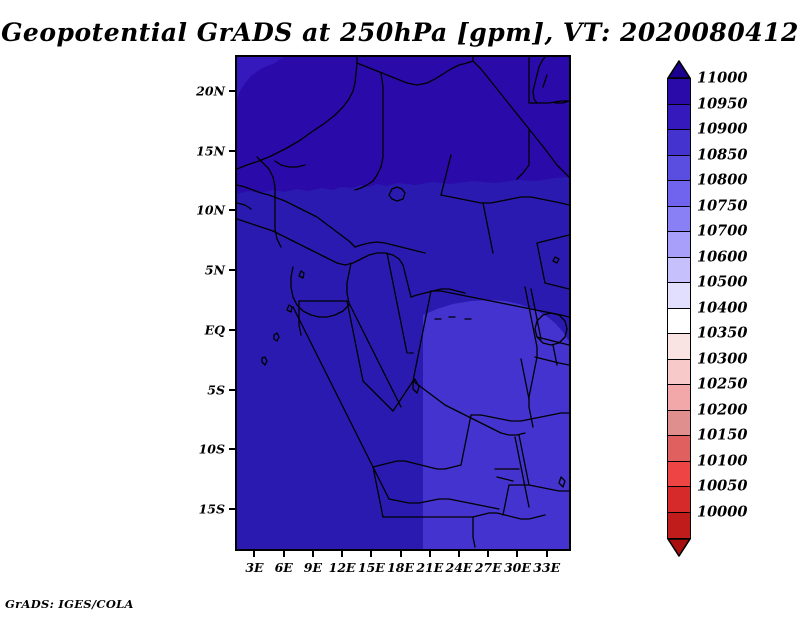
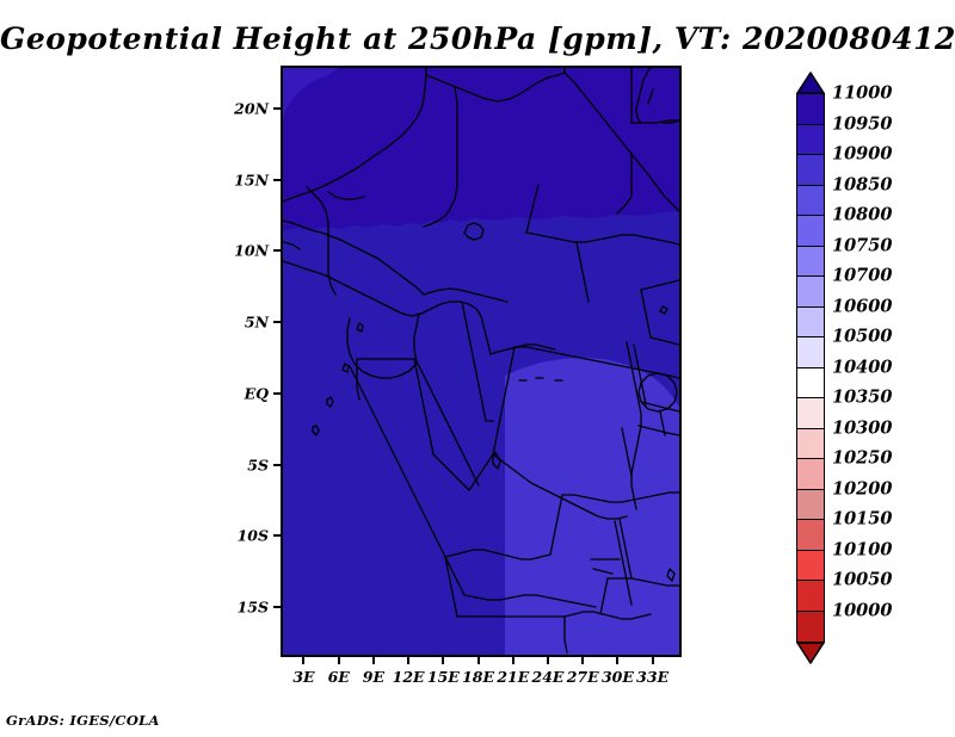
- Geopotential GrADS at 250hPa [gpm], VT: 2020080412
+ Geopotential Height at 250hPa [gpm], VT: 2020080412
  20N
  15N
  10N
  5N
  EQ
  5S
  10S
  15S
  3E
  6E
  9E
  12E
  15E
  18E
  21E
  24E
  27E
  30E
  33E
  11000
  10950
  10900
  10850
  10800
  10750
  10700
  10600
  10500
  10400
  10350
  10300
  10250
  10200
  10150
  10100
  10050
  10000
  GrADS: IGES/COLA
